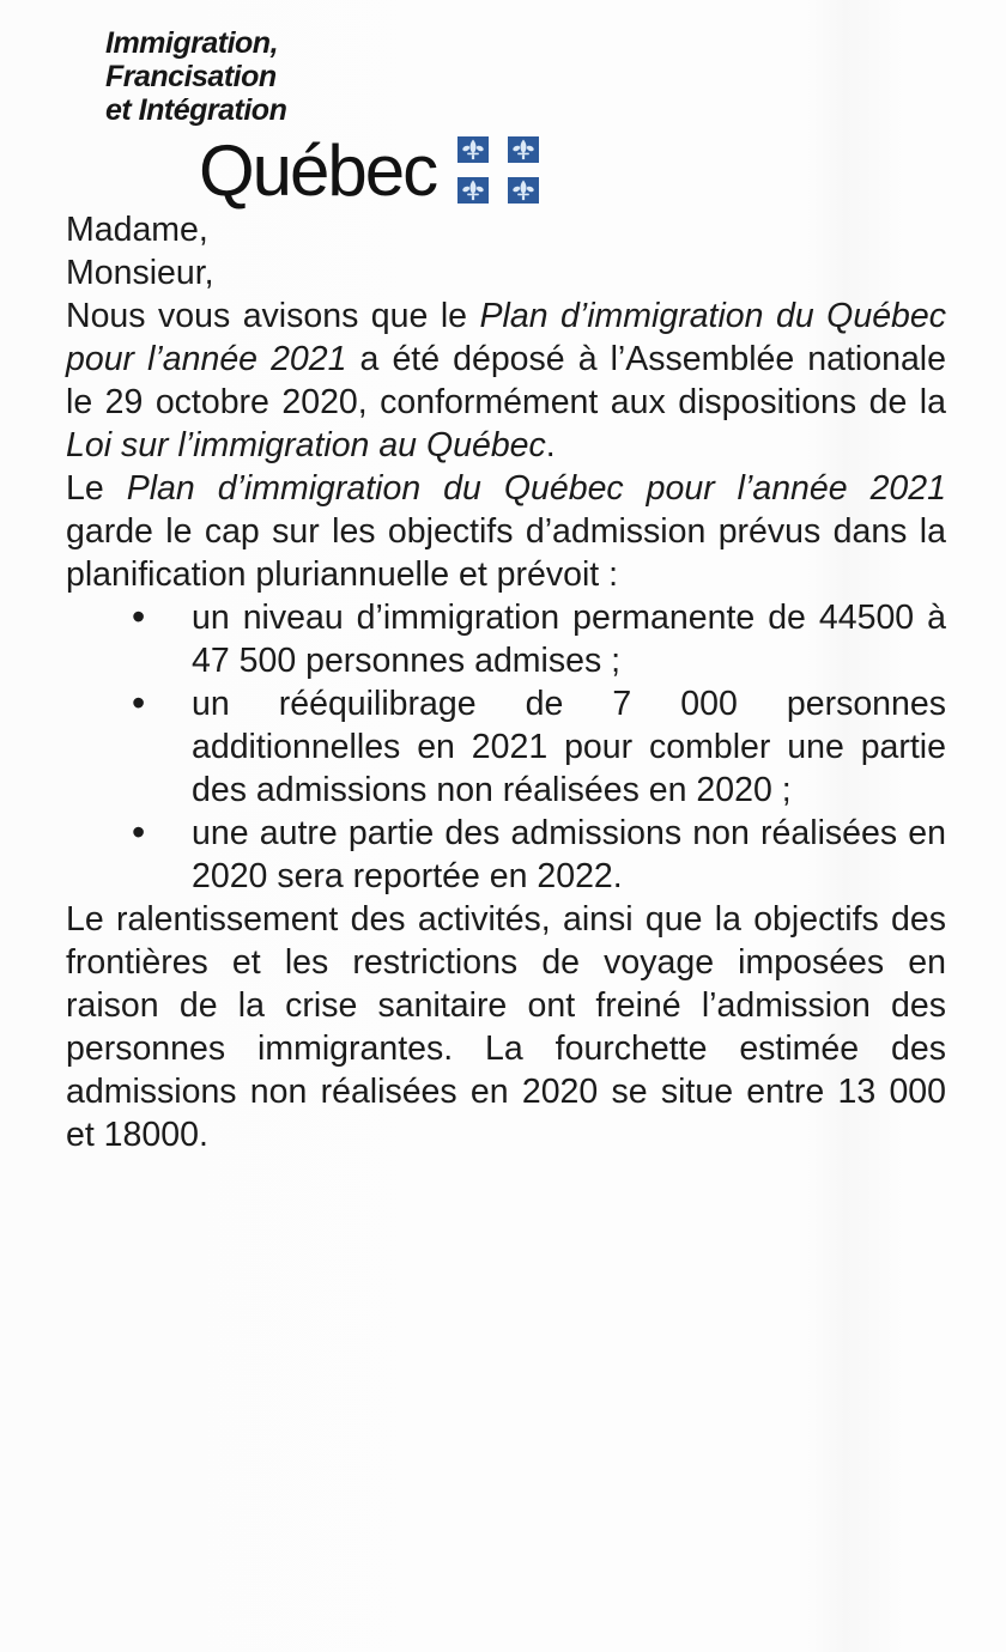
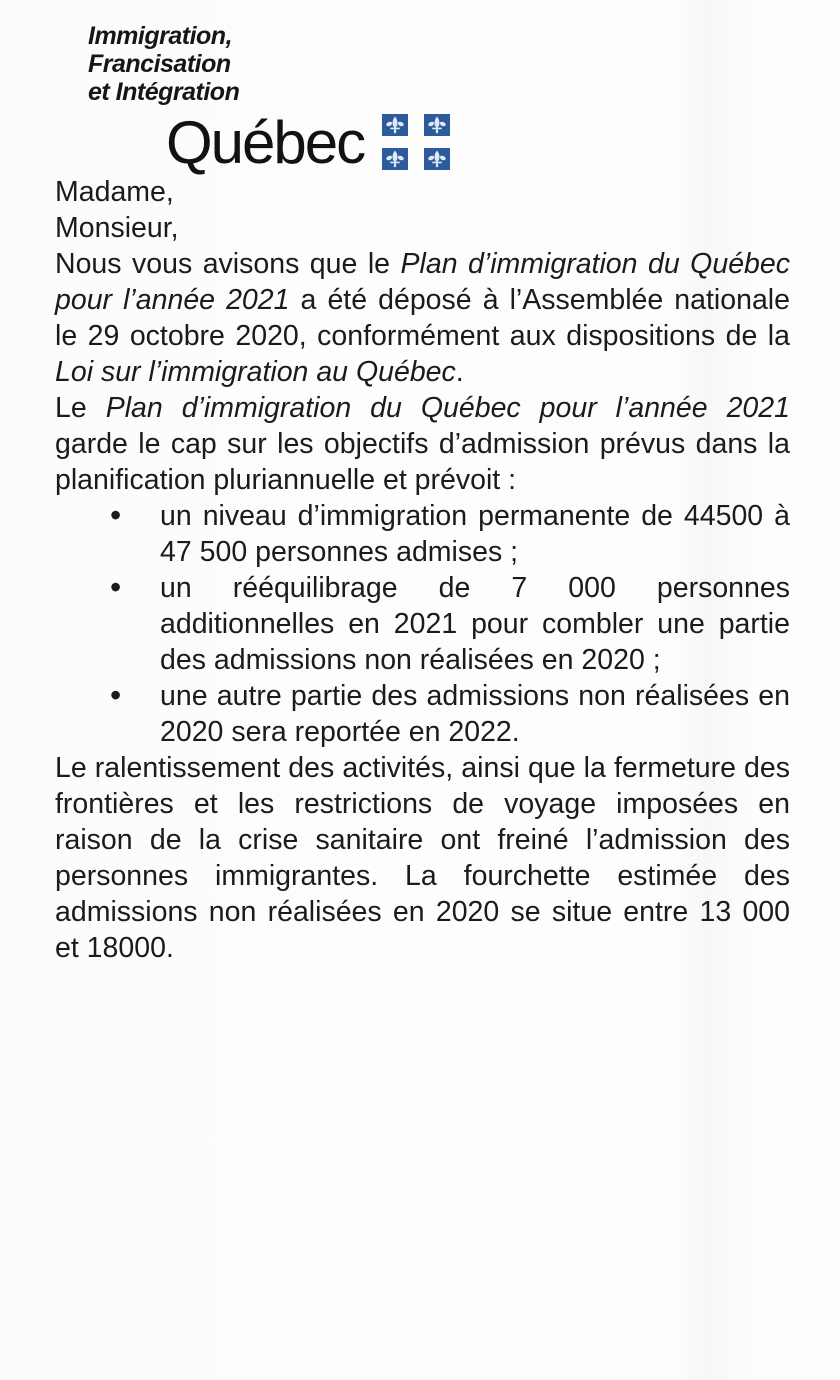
  Immigration,
  Francisation
  et Intégration
  Québec
  Madame,
  Monsieur,
  Nous vous avisons que le Plan d’immigration du Québec pour l’année 2021 a été déposé à l’Assemblée nationale le 29 octobre 2020, conformément aux dispositions de la Loi sur l’immigration au Québec.
  Le Plan d’immigration du Québec pour l’année 2021 garde le cap sur les objectifs d’admission prévus dans la planification pluriannuelle et prévoit :
  un niveau d’immigration permanente de 44500 à 47 500 personnes admises ;
  un rééquilibrage de 7 000 personnes additionnelles en 2021 pour combler une partie des admissions non réalisées en 2020 ;
  une autre partie des admissions non réalisées en 2020 sera reportée en 2022.
- Le ralentissement des activités, ainsi que la objectifs des frontières et les restrictions de voyage imposées en raison de la crise sanitaire ont freiné l’admission des personnes immigrantes. La fourchette estimée des admissions non réalisées en 2020 se situe entre 13 000 et 18000.
+ Le ralentissement des activités, ainsi que la fermeture des frontières et les restrictions de voyage imposées en raison de la crise sanitaire ont freiné l’admission des personnes immigrantes. La fourchette estimée des admissions non réalisées en 2020 se situe entre 13 000 et 18000.
